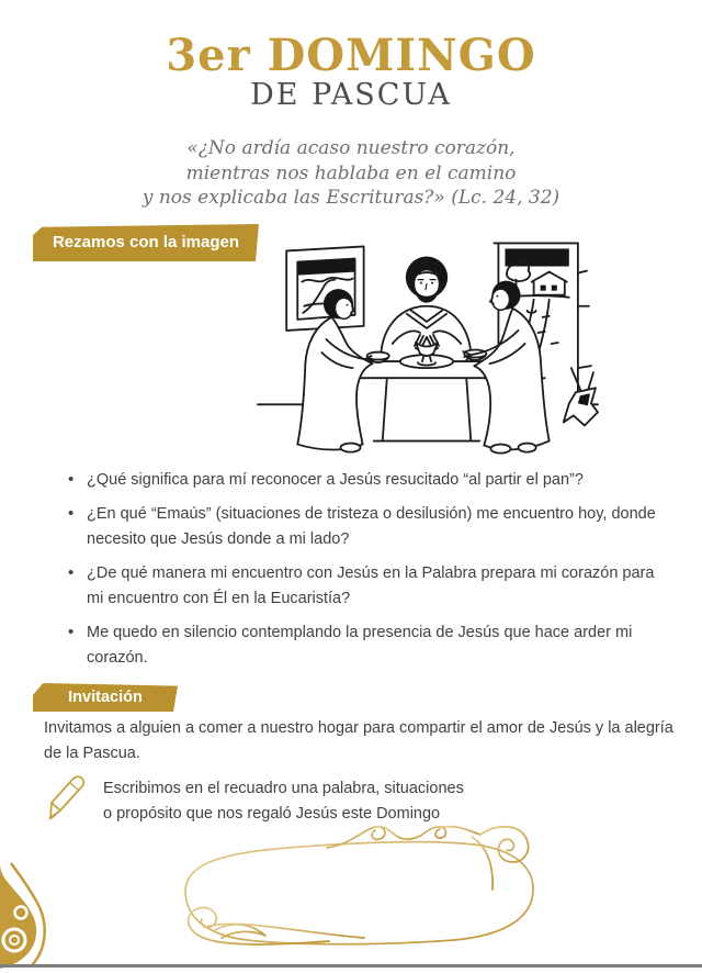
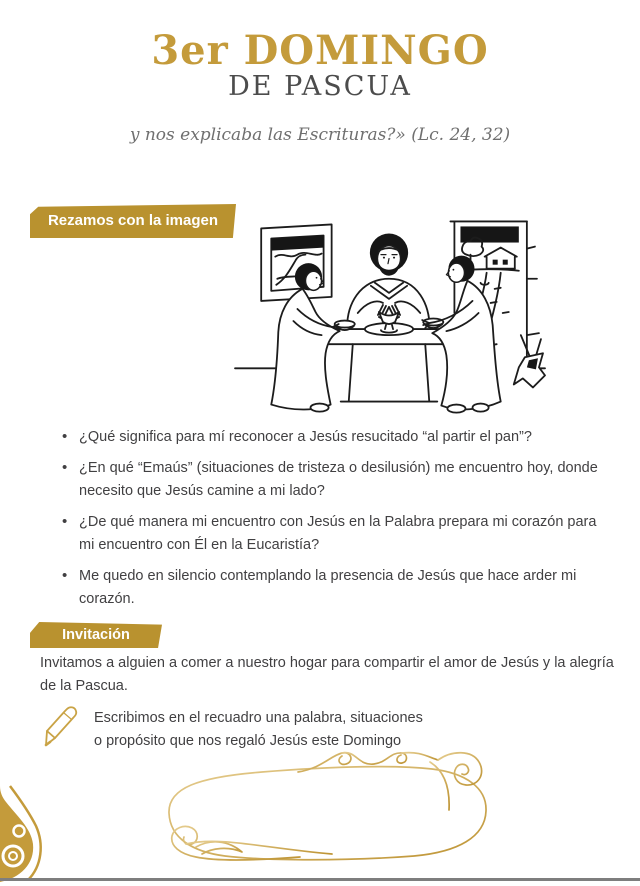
  3er DOMINGO
  DE PASCUA
- «¿No ardía acaso nuestro corazón,
- mientras nos hablaba en el camino
  y nos explicaba las Escrituras?» (Lc. 24, 32)
  Rezamos con la imagen
  •
  ¿Qué significa para mí reconocer a Jesús resucitado “al partir el pan”?
  •
- ¿En qué “Emaús” (situaciones de tristeza o desilusión) me encuentro hoy, donde necesito que Jesús donde a mi lado?
+ ¿En qué “Emaús” (situaciones de tristeza o desilusión) me encuentro hoy, donde necesito que Jesús camine a mi lado?
  •
  ¿De qué manera mi encuentro con Jesús en la Palabra prepara mi corazón para mi encuentro con Él en la Eucaristía?
  •
  Me quedo en silencio contemplando la presencia de Jesús que hace arder mi corazón.
  Invitación
  Invitamos a alguien a comer a nuestro hogar para compartir el amor de Jesús y la alegría de la Pascua.
  Escribimos en el recuadro una palabra, situaciones
  o propósito que nos regaló Jesús este Domingo
